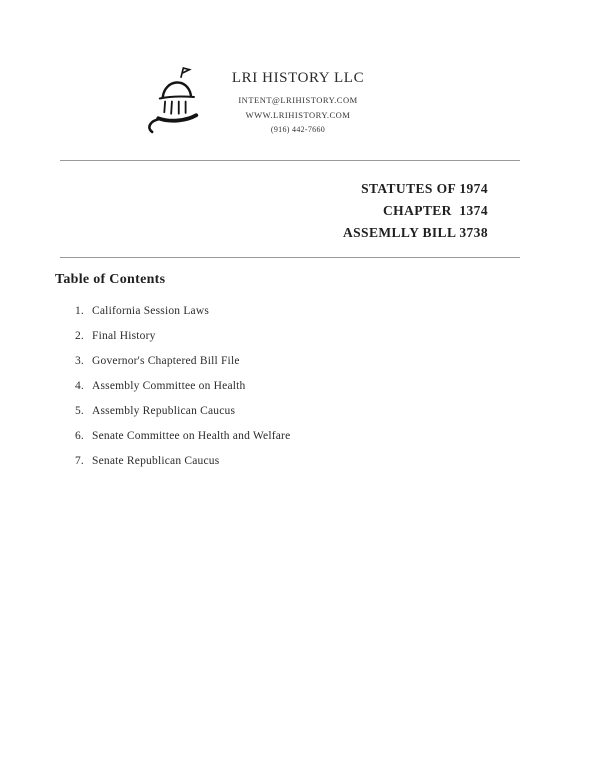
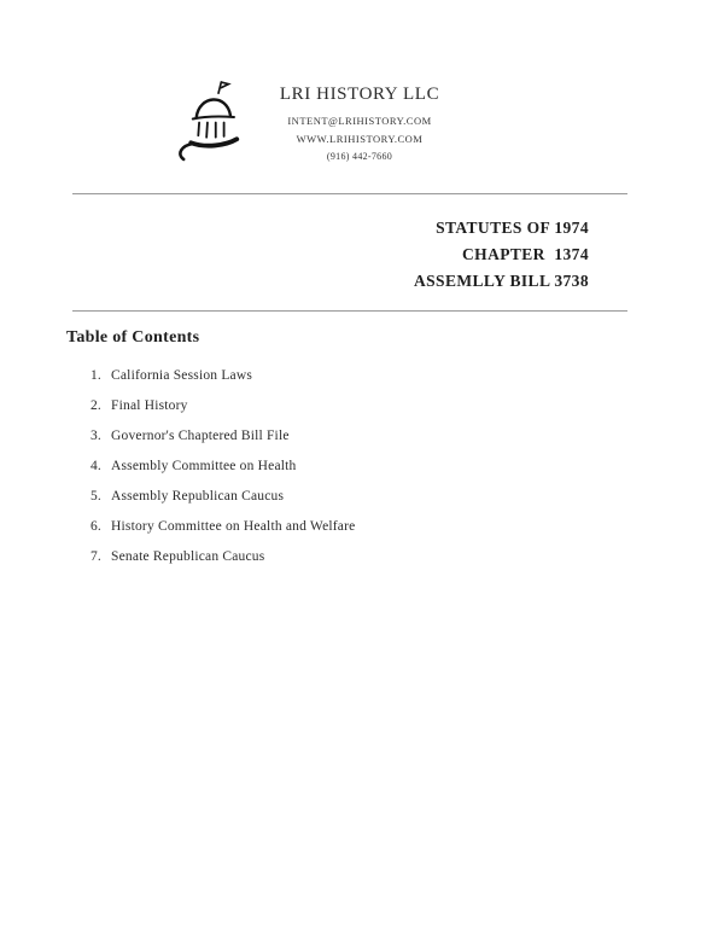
  LRI HISTORY LLC
  INTENT@LRIHISTORY.COM
  WWW.LRIHISTORY.COM
  (916) 442-7660
  STATUTES OF 1974
  CHAPTER 1374
  ASSEMLLY BILL 3738
  Table of Contents
  1.
  California Session Laws
  2.
  Final History
  3.
  Governor's Chaptered Bill File
  4.
  Assembly Committee on Health
  5.
  Assembly Republican Caucus
  6.
- Senate Committee on Health and Welfare
+ History Committee on Health and Welfare
  7.
  Senate Republican Caucus
